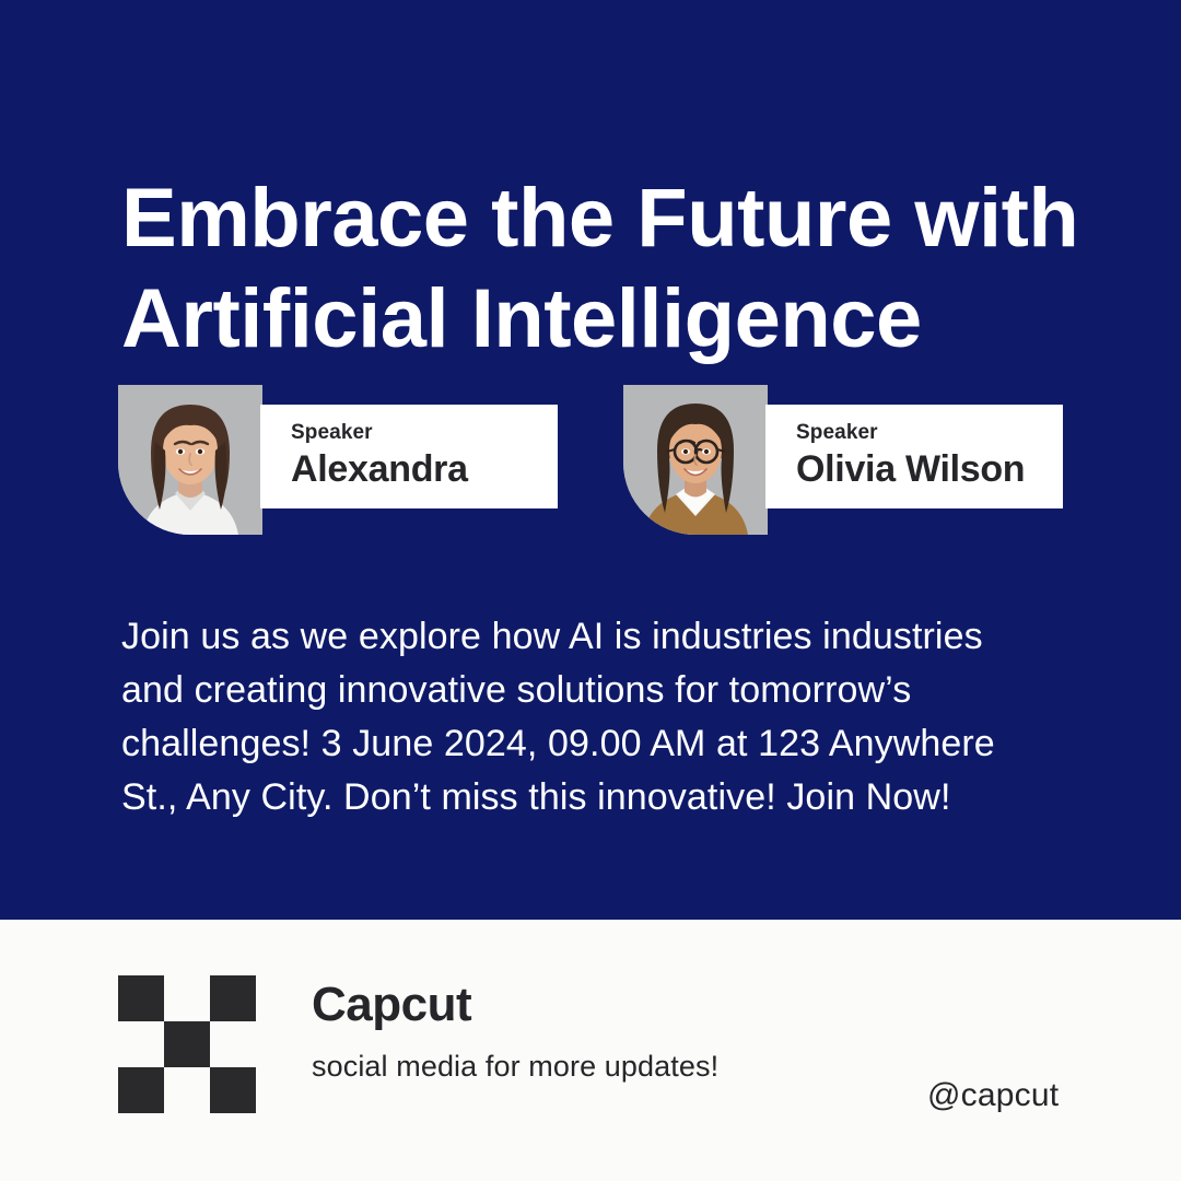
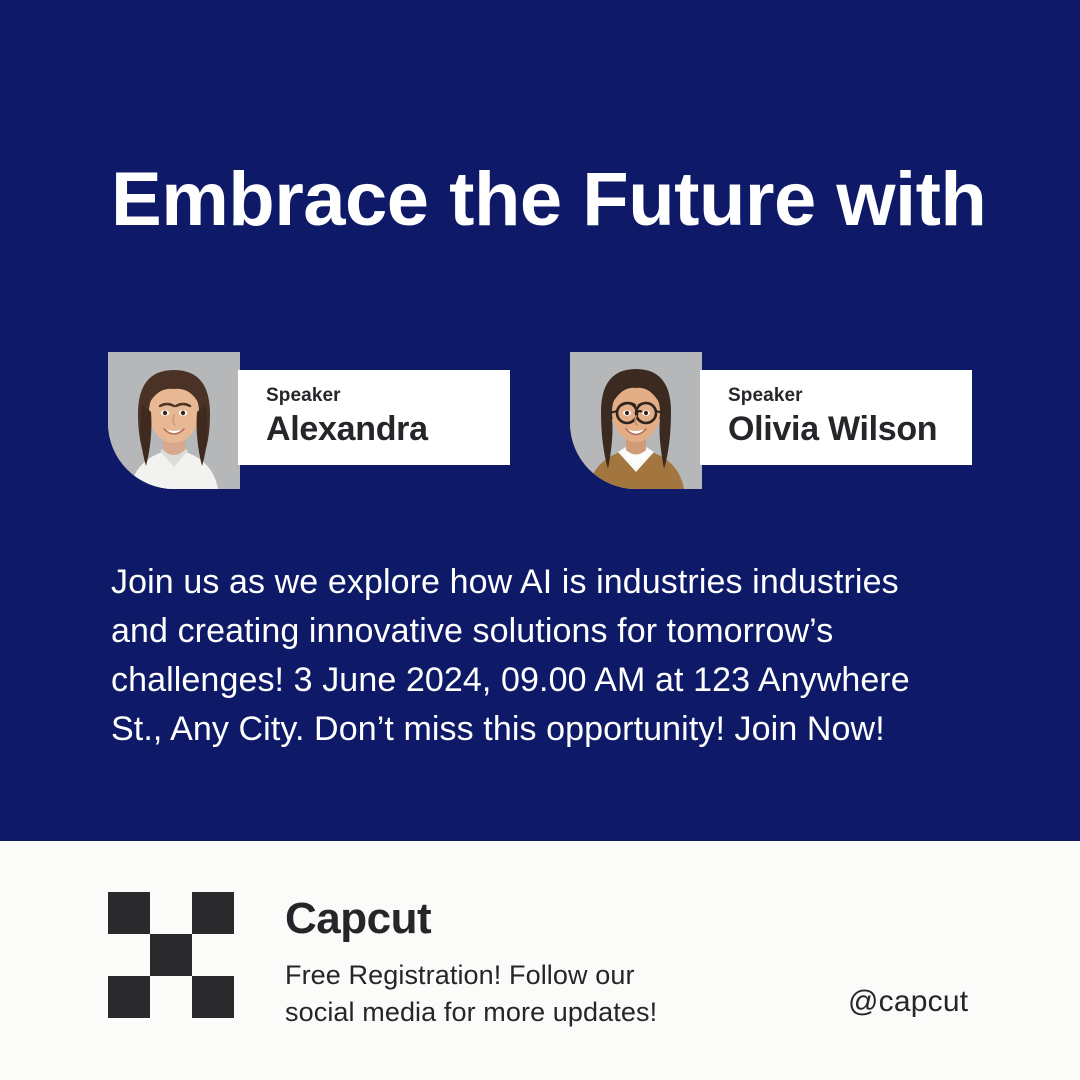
  Embrace the Future with
- Artificial Intelligence
  Speaker
  Alexandra
  Speaker
  Olivia Wilson
  Join us as we explore how AI is industries industries
  and creating innovative solutions for tomorrow’s
  challenges! 3 June 2024, 09.00 AM at 123 Anywhere
- St., Any City. Don’t miss this innovative! Join Now!
+ St., Any City. Don’t miss this opportunity! Join Now!
  Capcut
+ Free Registration! Follow our
  social media for more updates!
  @capcut
